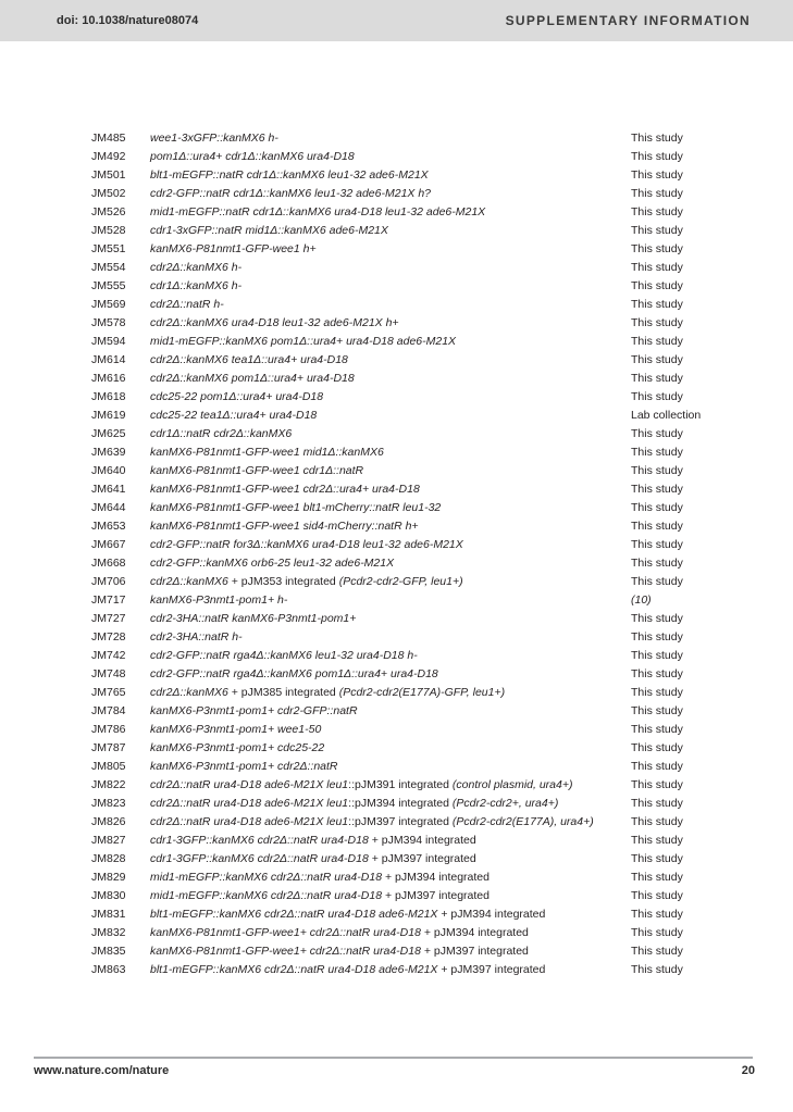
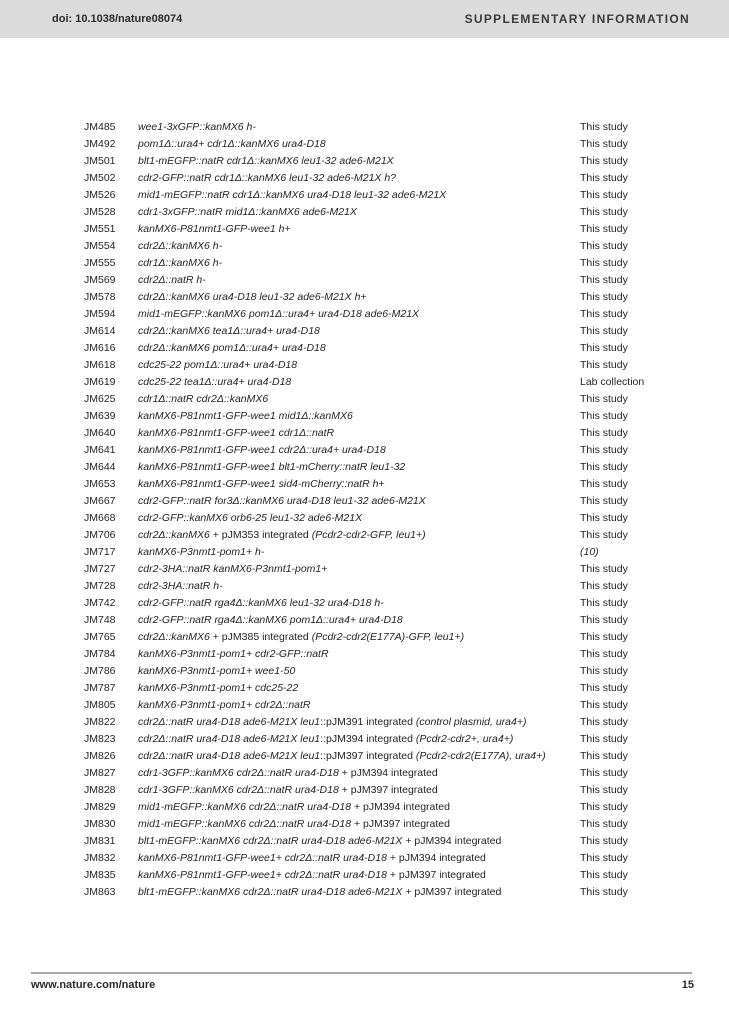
  doi: 10.1038/nature08074
  SUPPLEMENTARY INFORMATION
  JM485
  wee1-3xGFP::kanMX6 h-
  This study
  JM492
  pom1Δ::ura4+ cdr1Δ::kanMX6 ura4-D18
  This study
  JM501
  blt1-mEGFP::natR cdr1Δ::kanMX6 leu1-32 ade6-M21X
  This study
  JM502
  cdr2-GFP::natR cdr1Δ::kanMX6 leu1-32 ade6-M21X h?
  This study
  JM526
  mid1-mEGFP::natR cdr1Δ::kanMX6 ura4-D18 leu1-32 ade6-M21X
  This study
  JM528
  cdr1-3xGFP::natR mid1Δ::kanMX6 ade6-M21X
  This study
  JM551
  kanMX6-P81nmt1-GFP-wee1 h+
  This study
  JM554
  cdr2Δ::kanMX6 h-
  This study
  JM555
  cdr1Δ::kanMX6 h-
  This study
  JM569
  cdr2Δ::natR h-
  This study
  JM578
  cdr2Δ::kanMX6 ura4-D18 leu1-32 ade6-M21X h+
  This study
  JM594
  mid1-mEGFP::kanMX6 pom1Δ::ura4+ ura4-D18 ade6-M21X
  This study
  JM614
  cdr2Δ::kanMX6 tea1Δ::ura4+ ura4-D18
  This study
  JM616
  cdr2Δ::kanMX6 pom1Δ::ura4+ ura4-D18
  This study
  JM618
  cdc25-22 pom1Δ::ura4+ ura4-D18
  This study
  JM619
  cdc25-22 tea1Δ::ura4+ ura4-D18
  Lab collection
  JM625
  cdr1Δ::natR cdr2Δ::kanMX6
  This study
  JM639
  kanMX6-P81nmt1-GFP-wee1 mid1Δ::kanMX6
  This study
  JM640
  kanMX6-P81nmt1-GFP-wee1 cdr1Δ::natR
  This study
  JM641
  kanMX6-P81nmt1-GFP-wee1 cdr2Δ::ura4+ ura4-D18
  This study
  JM644
  kanMX6-P81nmt1-GFP-wee1 blt1-mCherry::natR leu1-32
  This study
  JM653
  kanMX6-P81nmt1-GFP-wee1 sid4-mCherry::natR h+
  This study
  JM667
  cdr2-GFP::natR for3Δ::kanMX6 ura4-D18 leu1-32 ade6-M21X
  This study
  JM668
  cdr2-GFP::kanMX6 orb6-25 leu1-32 ade6-M21X
  This study
  JM706
  cdr2Δ::kanMX6 + pJM353 integrated (Pcdr2-cdr2-GFP, leu1+)
  This study
  JM717
  kanMX6-P3nmt1-pom1+ h-
  (10)
  JM727
  cdr2-3HA::natR kanMX6-P3nmt1-pom1+
  This study
  JM728
  cdr2-3HA::natR h-
  This study
  JM742
  cdr2-GFP::natR rga4Δ::kanMX6 leu1-32 ura4-D18 h-
  This study
  JM748
  cdr2-GFP::natR rga4Δ::kanMX6 pom1Δ::ura4+ ura4-D18
  This study
  JM765
  cdr2Δ::kanMX6 + pJM385 integrated (Pcdr2-cdr2(E177A)-GFP, leu1+)
  This study
  JM784
  kanMX6-P3nmt1-pom1+ cdr2-GFP::natR
  This study
  JM786
  kanMX6-P3nmt1-pom1+ wee1-50
  This study
  JM787
  kanMX6-P3nmt1-pom1+ cdc25-22
  This study
  JM805
  kanMX6-P3nmt1-pom1+ cdr2Δ::natR
  This study
  JM822
  cdr2Δ::natR ura4-D18 ade6-M21X leu1::pJM391 integrated (control plasmid, ura4+)
  This study
  JM823
  cdr2Δ::natR ura4-D18 ade6-M21X leu1::pJM394 integrated (Pcdr2-cdr2+, ura4+)
  This study
  JM826
  cdr2Δ::natR ura4-D18 ade6-M21X leu1::pJM397 integrated (Pcdr2-cdr2(E177A), ura4+)
  This study
  JM827
  cdr1-3GFP::kanMX6 cdr2Δ::natR ura4-D18 + pJM394 integrated
  This study
  JM828
  cdr1-3GFP::kanMX6 cdr2Δ::natR ura4-D18 + pJM397 integrated
  This study
  JM829
  mid1-mEGFP::kanMX6 cdr2Δ::natR ura4-D18 + pJM394 integrated
  This study
  JM830
  mid1-mEGFP::kanMX6 cdr2Δ::natR ura4-D18 + pJM397 integrated
  This study
  JM831
  blt1-mEGFP::kanMX6 cdr2Δ::natR ura4-D18 ade6-M21X + pJM394 integrated
  This study
  JM832
  kanMX6-P81nmt1-GFP-wee1+ cdr2Δ::natR ura4-D18 + pJM394 integrated
  This study
  JM835
  kanMX6-P81nmt1-GFP-wee1+ cdr2Δ::natR ura4-D18 + pJM397 integrated
  This study
  JM863
  blt1-mEGFP::kanMX6 cdr2Δ::natR ura4-D18 ade6-M21X + pJM397 integrated
  This study
  www.nature.com/nature
- 20
+ 15
